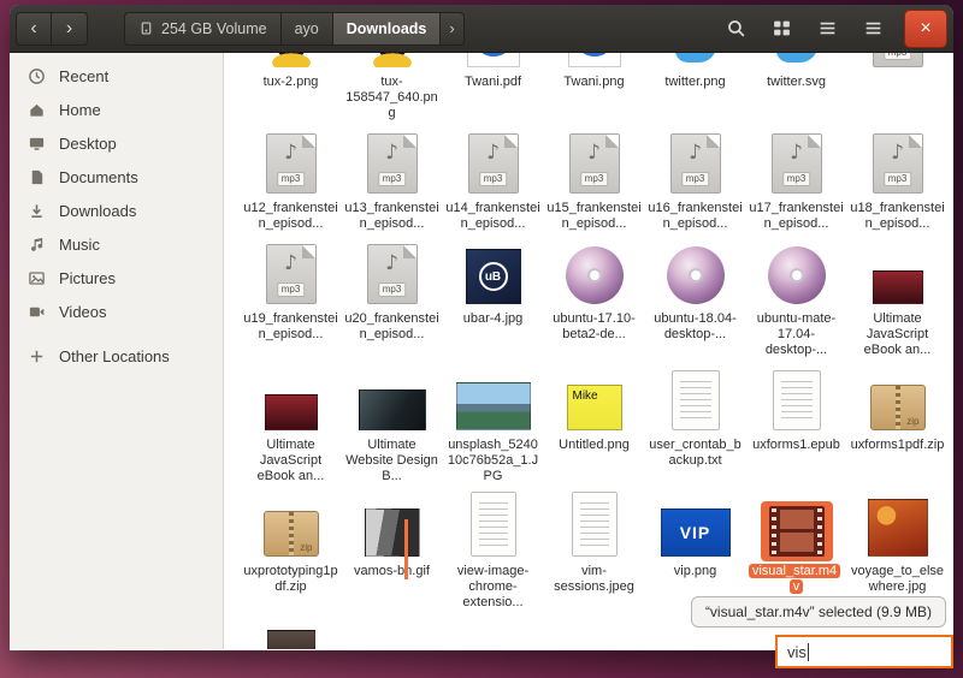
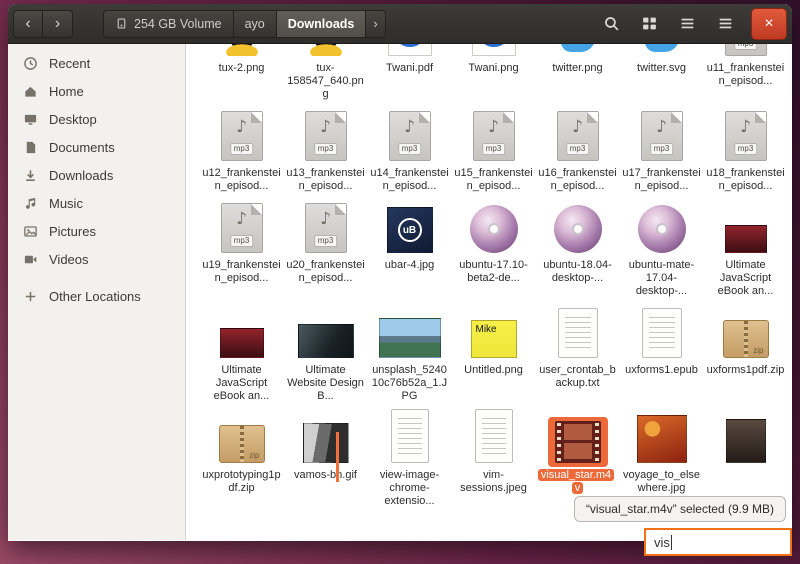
  ‹
  ›
  254 GB Volume
  ayo
  Downloads
  ›
  ×
  Recent
  Home
  Desktop
  Documents
  Downloads
  Music
  Pictures
  Videos
  Other Locations
  tux-2.png
  tux-158547_640.png
  Twani.pdf
  Twani.png
  twitter.png
  twitter.svg
  mp3
+ u11_frankenstein_episod...
  ♪
  mp3
  u12_frankenstein_episod...
  ♪
  mp3
  u13_frankenstein_episod...
  ♪
  mp3
  u14_frankenstein_episod...
  ♪
  mp3
  u15_frankenstein_episod...
  ♪
  mp3
  u16_frankenstein_episod...
  ♪
  mp3
  u17_frankenstein_episod...
  ♪
  mp3
  u18_frankenstein_episod...
  ♪
  mp3
  u19_frankenstein_episod...
  ♪
  mp3
  u20_frankenstein_episod...
  uB
  ubar-4.jpg
  ubuntu-17.10-beta2-de...
  ubuntu-18.04-desktop-...
  ubuntu-mate-17.04-desktop-...
  Ultimate JavaScript eBook an...
  Ultimate JavaScript eBook an...
  Ultimate Website Design B...
  unsplash_524010c76b52a_1.JPG
  Mike
  Untitled.png
  user_crontab_backup.txt
  uxforms1.epub
  zip
  uxforms1pdf.zip
  zip
  uxprototyping1pdf.zip
  vamos-bn.gif
  view-image-chrome-extensio...
  vim-sessions.jpeg
- VIP
- vip.png
  visual_star.m4v
  voyage_to_elsewhere.jpg
  “visual_star.m4v” selected (9.9 MB)
  vis
